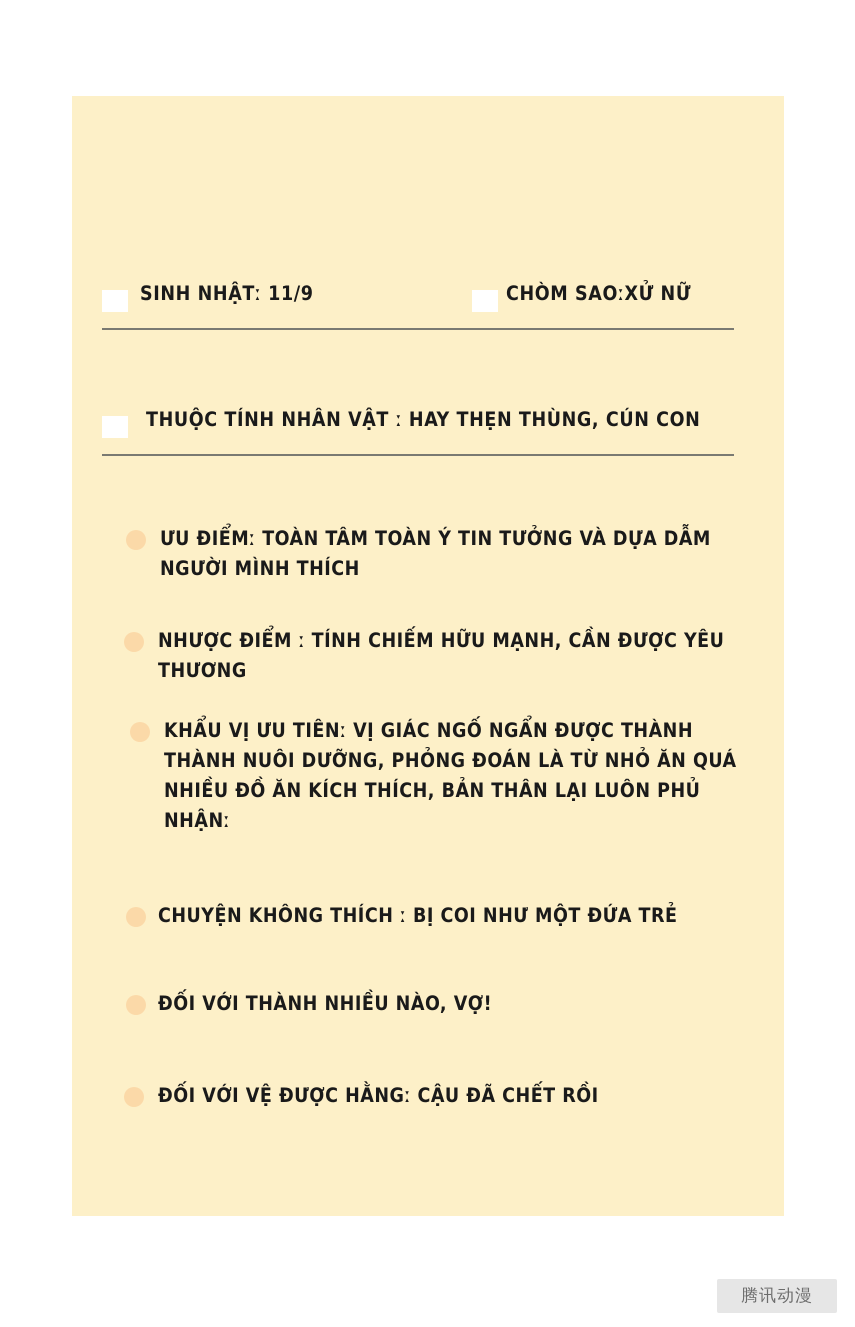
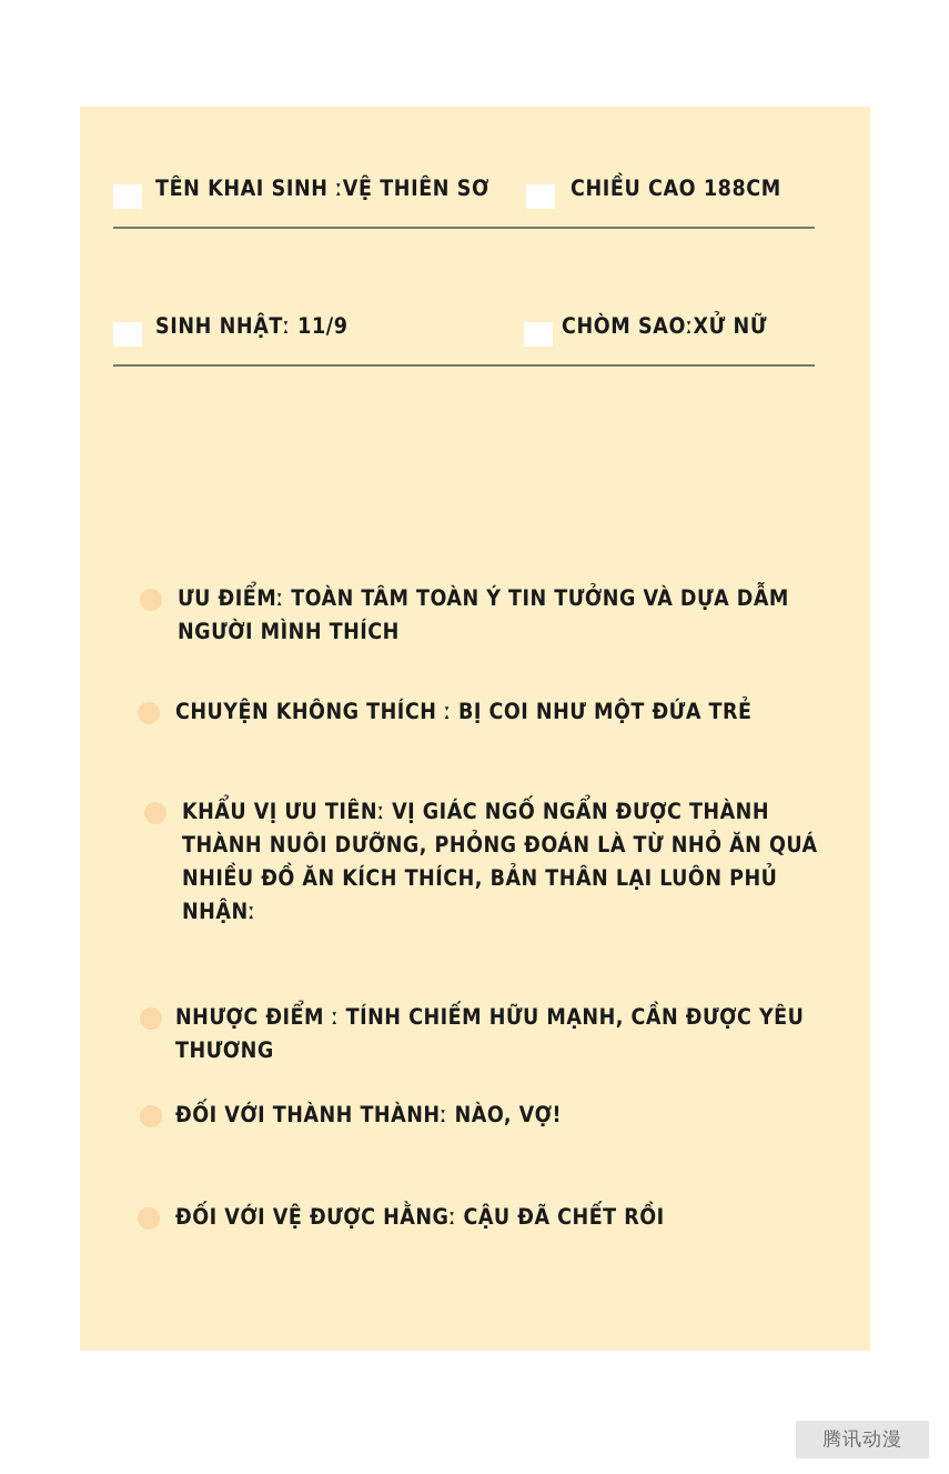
+ TÊN KHAI SINH ːVỆ THIÊN SƠ
+ CHIỀU CAO 188CM
  SINH NHẬTː 11/9
  CHÒM SAOːXỬ NỮ
- THUỘC TÍNH NHÂN VẬT ː HAY THẸN THÙNG, CÚN CON
  ƯU ĐIỂMː TOÀN TÂM TOÀN Ý TIN TƯỞNG VÀ DỰA DẪM NGƯỜI MÌNH THÍCH
- NHƯỢC ĐIỂM ː TÍNH CHIẾM HỮU MẠNH, CẦN ĐƯỢC YÊU THƯƠNG
+ CHUYỆN KHÔNG THÍCH ː BỊ COI NHƯ MỘT ĐỨA TRẺ
  KHẨU VỊ ƯU TIÊNː VỊ GIÁC NGỐ NGẨN ĐƯỢC THÀNH THÀNH NUÔI DƯỠNG, PHỎNG ĐOÁN LÀ TỪ NHỎ ĂN QUÁ NHIỀU ĐỒ ĂN KÍCH THÍCH, BẢN THÂN LẠI LUÔN PHỦ NHẬNː
- CHUYỆN KHÔNG THÍCH ː BỊ COI NHƯ MỘT ĐỨA TRẺ
+ NHƯỢC ĐIỂM ː TÍNH CHIẾM HỮU MẠNH, CẦN ĐƯỢC YÊU THƯƠNG
- ĐỐI VỚI THÀNH NHIỀU NÀO, VỢ!
+ ĐỐI VỚI THÀNH THÀNHː NÀO, VỢ!
  ĐỐI VỚI VỆ ĐƯỢC HẰNGː CẬU ĐÃ CHẾT RỒI
  腾讯动漫
